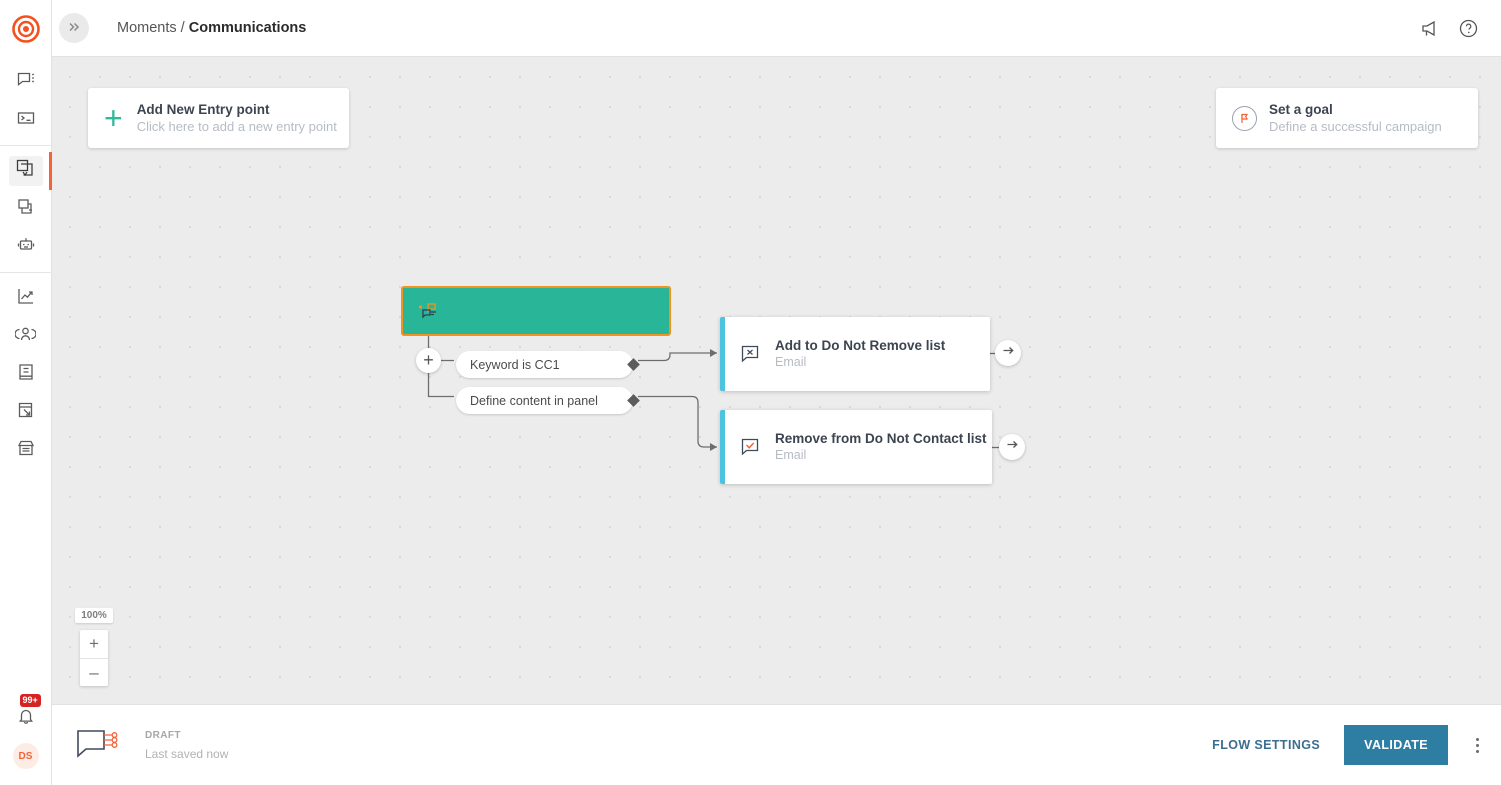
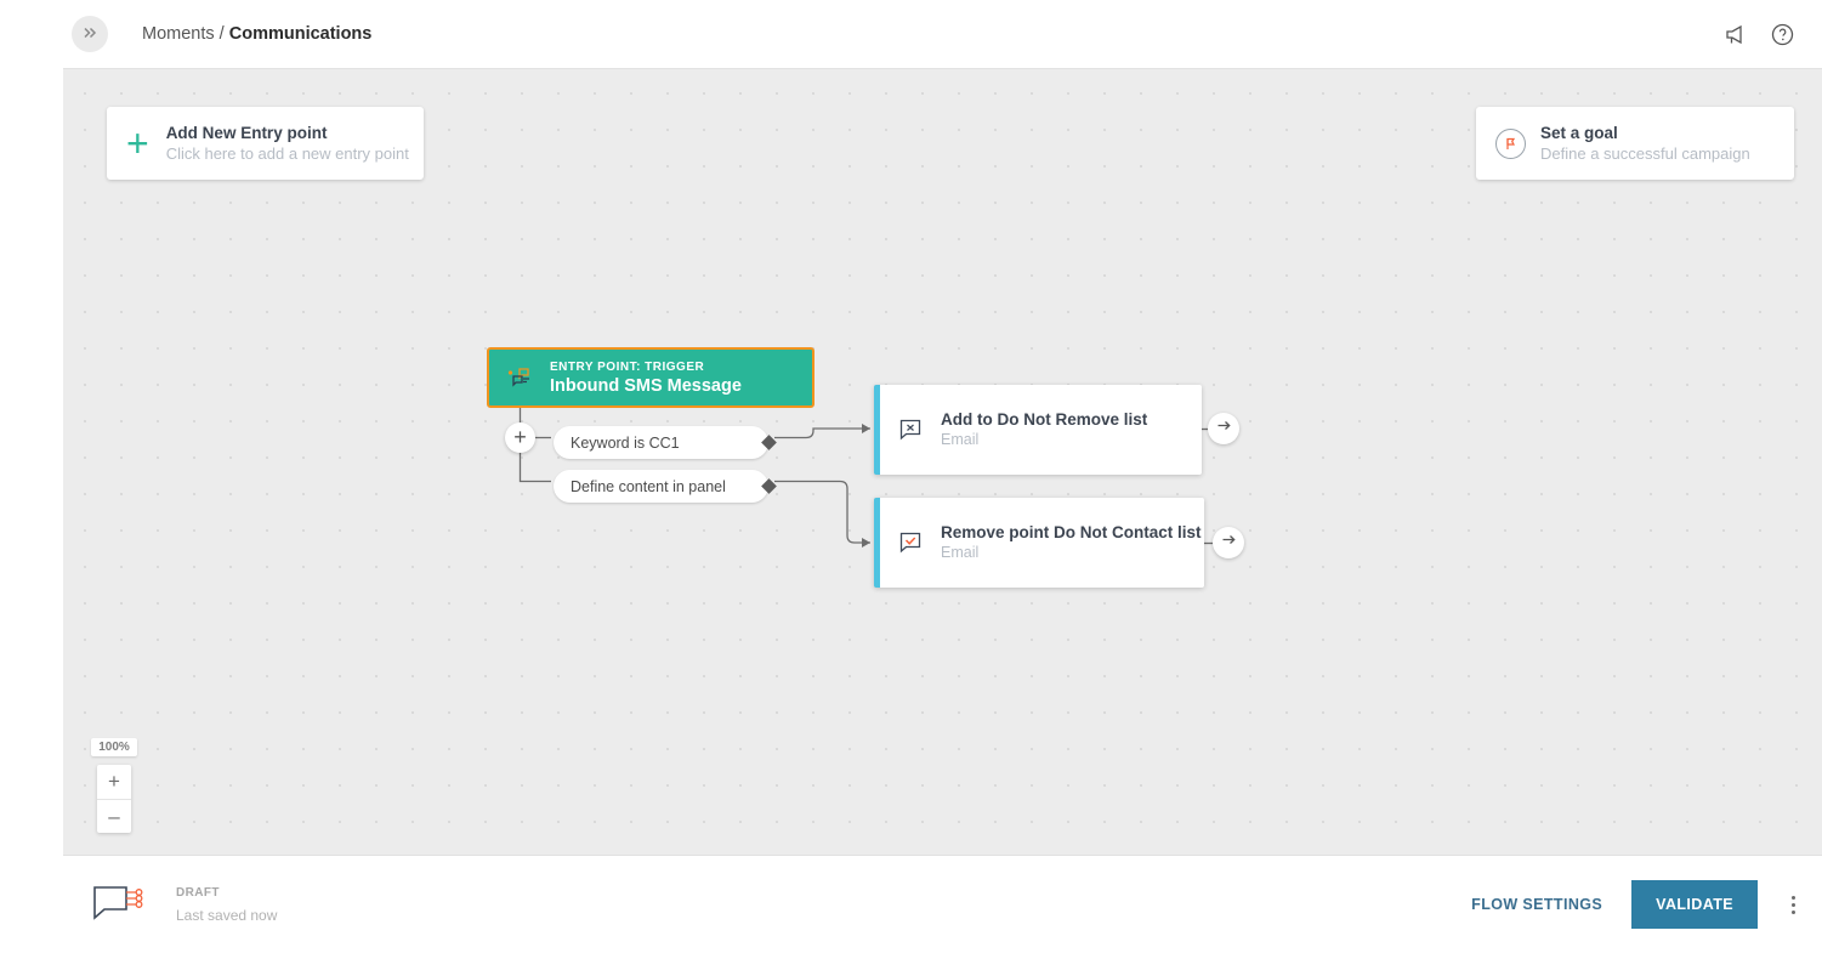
- 99+
- DS
  Moments / Communications
  +
  Add New Entry point
  Click here to add a new entry point
  Set a goal
  Define a successful campaign
+ ENTRY POINT: TRIGGER
+ Inbound SMS Message
  +
  Keyword is CC1
  Define content in panel
  Add to Do Not Remove list
  Email
- Remove from Do Not Contact list
+ Remove point Do Not Contact list
  Email
  100%
  +
  –
  DRAFT
  Last saved now
  FLOW SETTINGS
  VALIDATE
